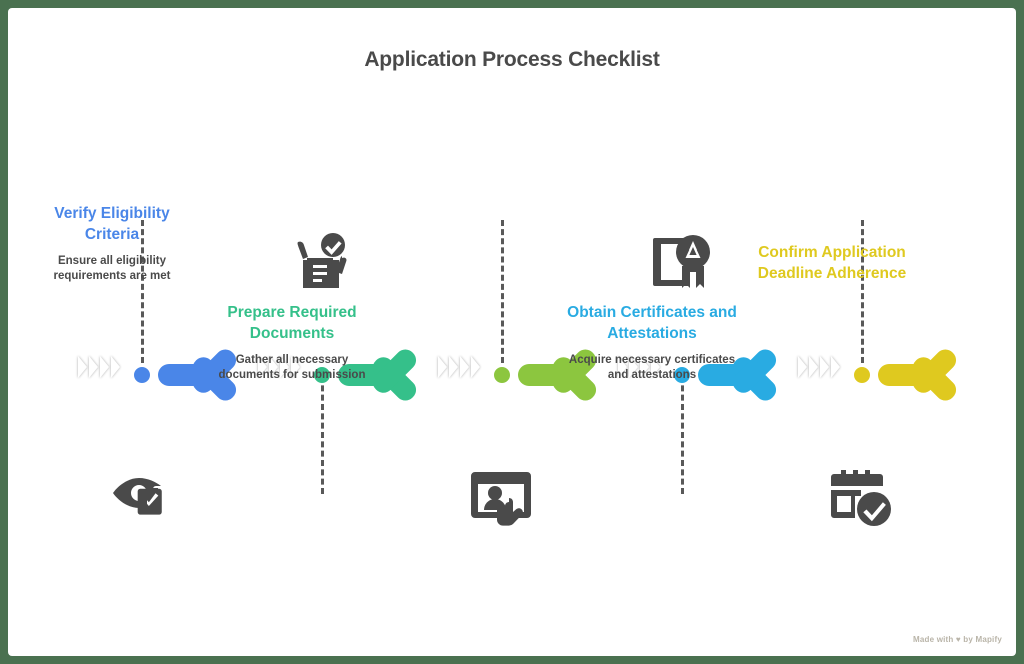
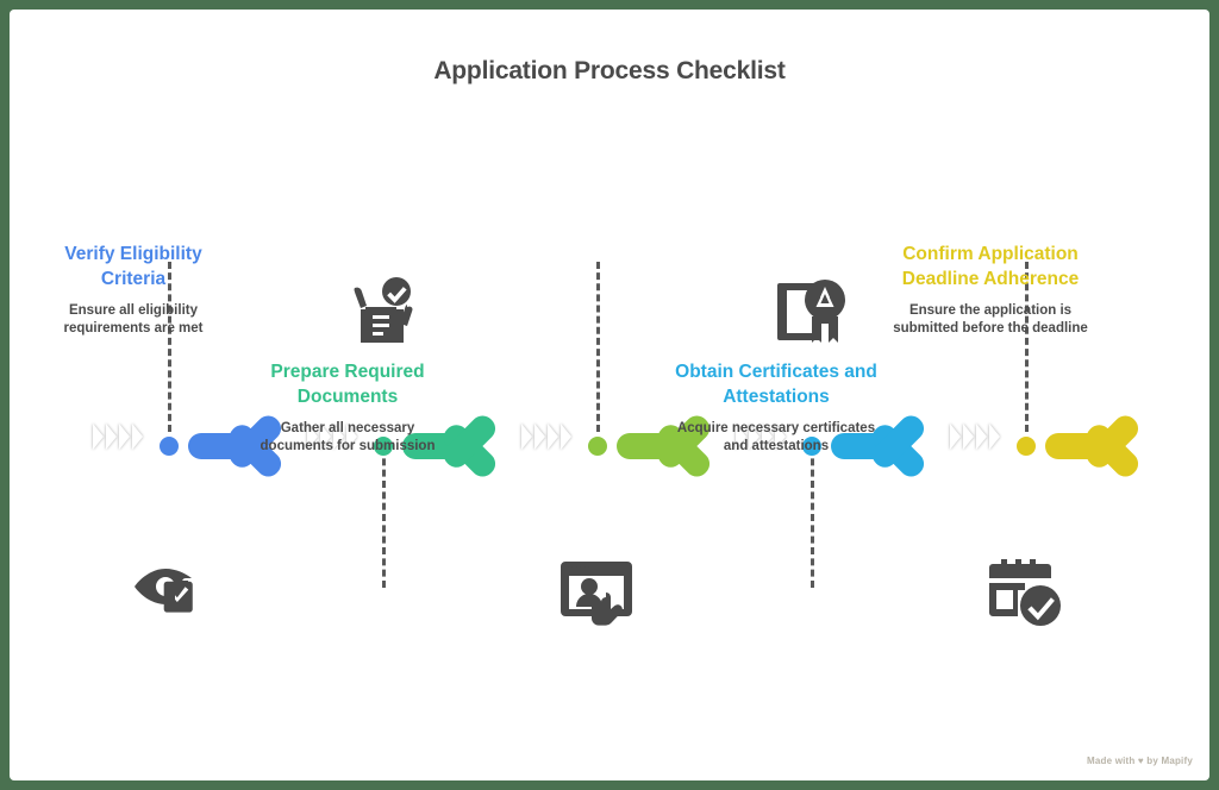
  Application Process Checklist
  Verify Eligibility Criteria
  Ensure all eligibility requirements are met
  Prepare Required Documents
  Gather all necessary documents for submission
  Obtain Certificates and Attestations
  Acquire necessary certificates and attestations
  Confirm Application Deadline Adherence
+ Ensure the application is submitted before the deadline
  Made with ♥ by Mapify
